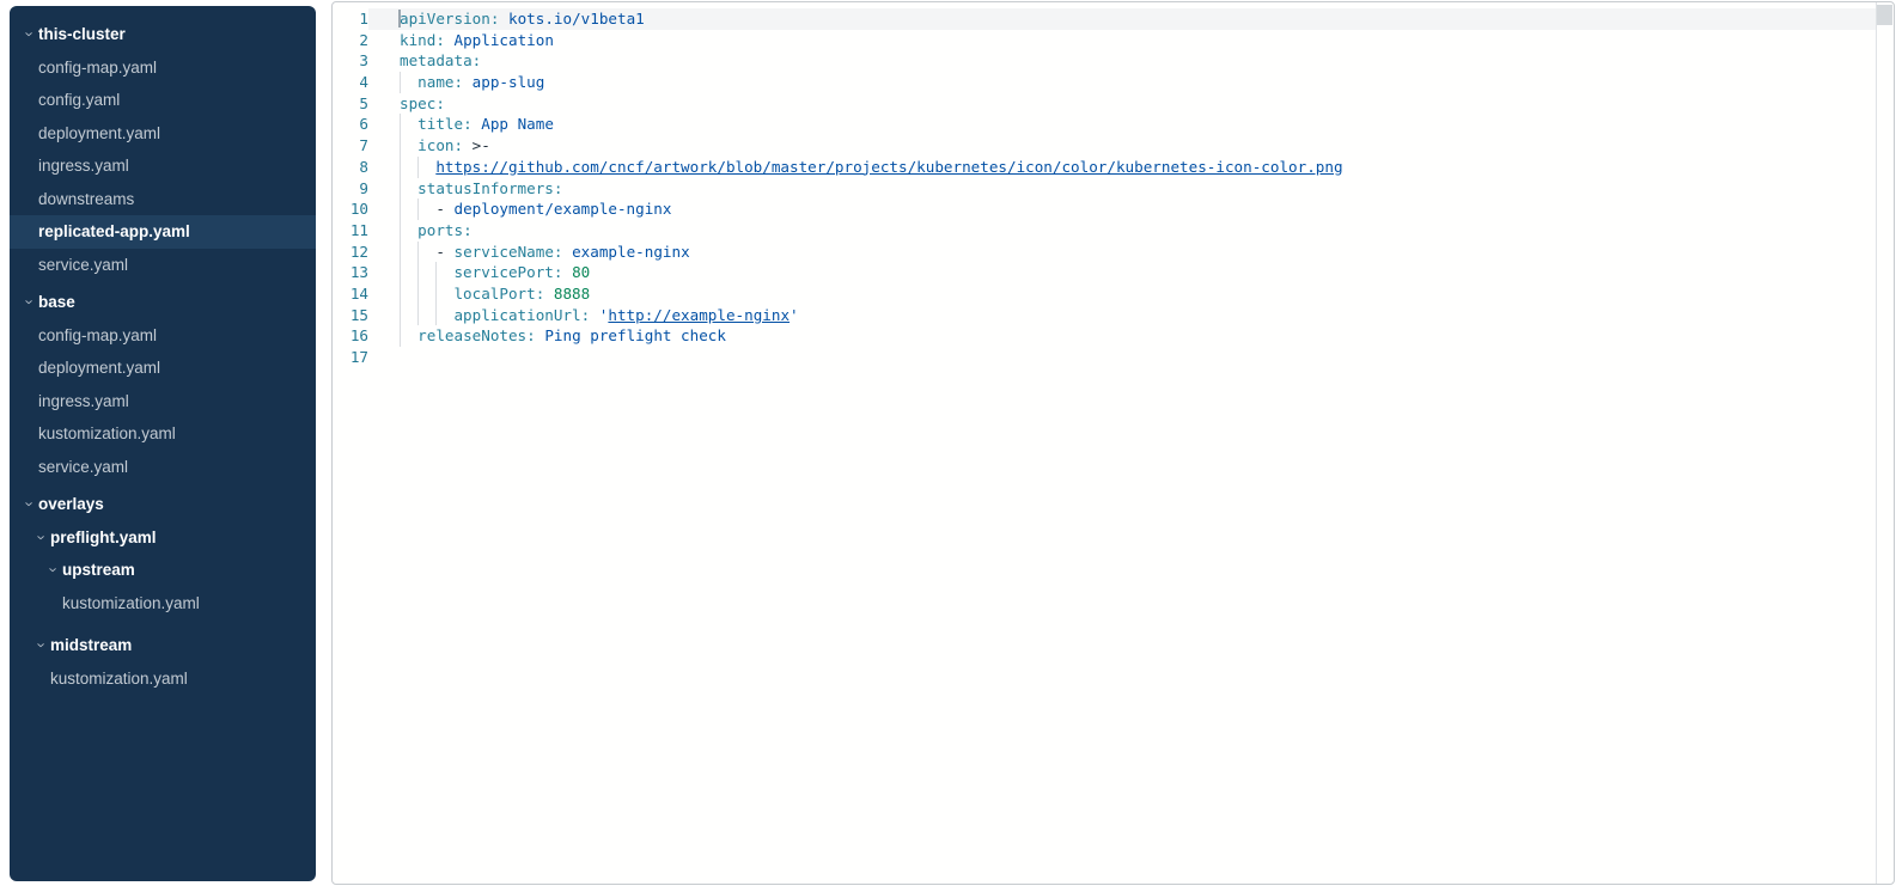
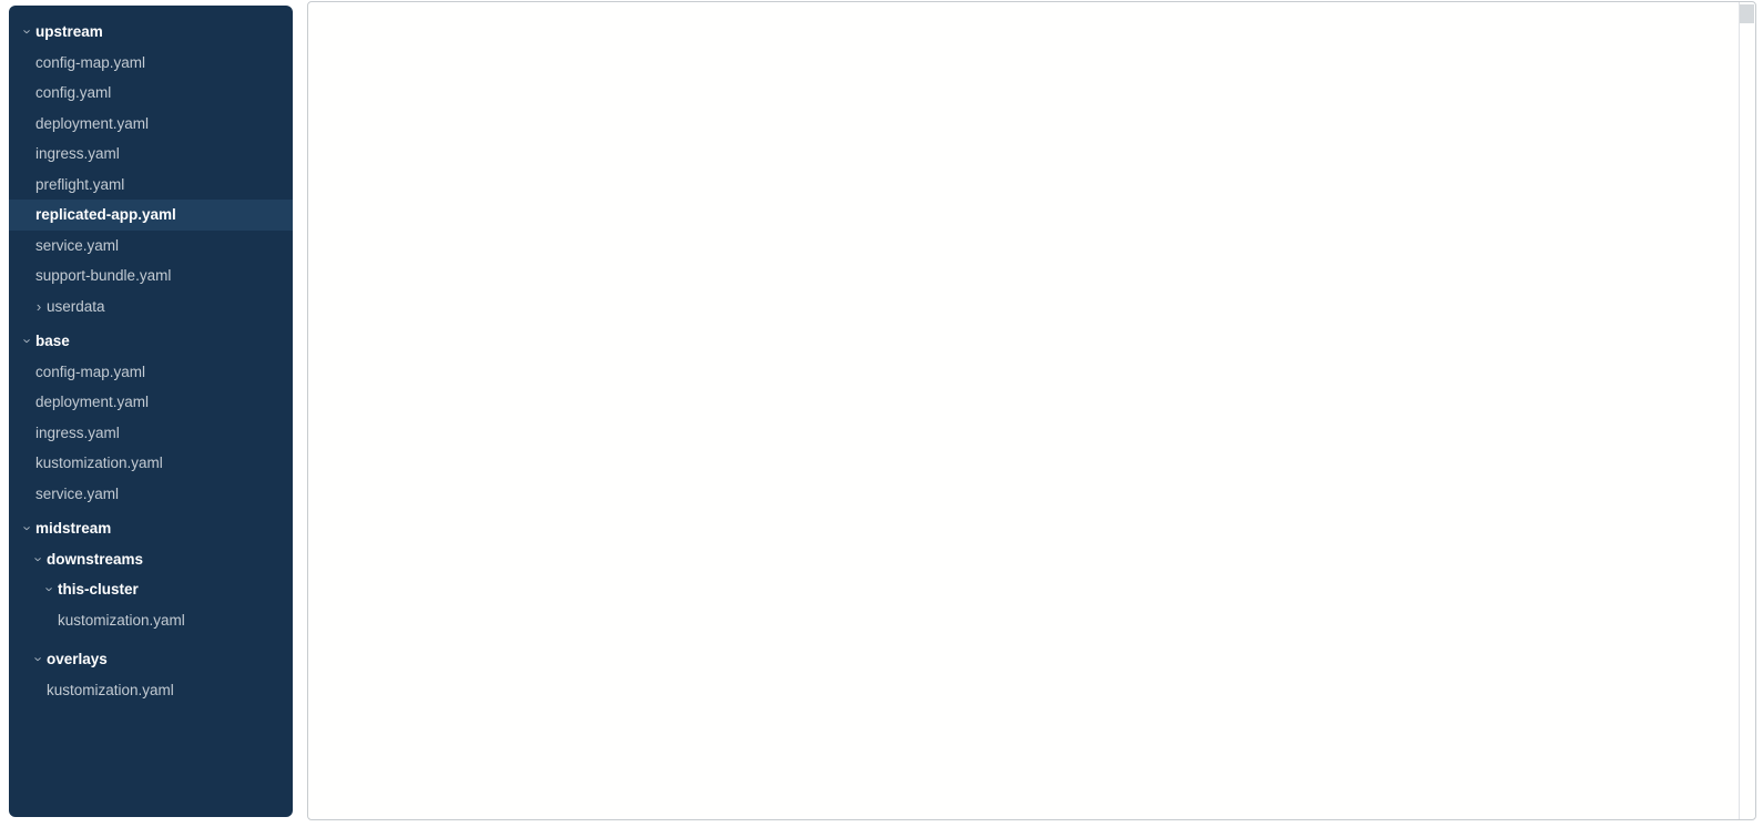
- this-cluster
+ upstream
  config-map.yaml
  config.yaml
  deployment.yaml
  ingress.yaml
- downstreams
+ preflight.yaml
  replicated-app.yaml
  service.yaml
+ support-bundle.yaml
+ ›
+ userdata
  base
  config-map.yaml
  deployment.yaml
  ingress.yaml
  kustomization.yaml
  service.yaml
- overlays
+ midstream
- preflight.yaml
+ downstreams
- upstream
+ this-cluster
  kustomization.yaml
- midstream
+ overlays
  kustomization.yaml
- 1
- apiVersion: kots.io/v1beta1
- 2
- kind: Application
- 3
- metadata:
- 4
- name: app-slug
- 5
- spec:
- 6
- title: App Name
- 7
- icon: >-
- 8
- https://github.com/cncf/artwork/blob/master/projects/kubernetes/icon/color/kubernetes-icon-color.png
- 9
- statusInformers:
- 10
- - deployment/example-nginx
- 11
- ports:
- 12
- - serviceName: example-nginx
- 13
- servicePort: 80
- 14
- localPort: 8888
- 15
- applicationUrl: 'http://example-nginx'
- 16
- releaseNotes: Ping preflight check
- 17
